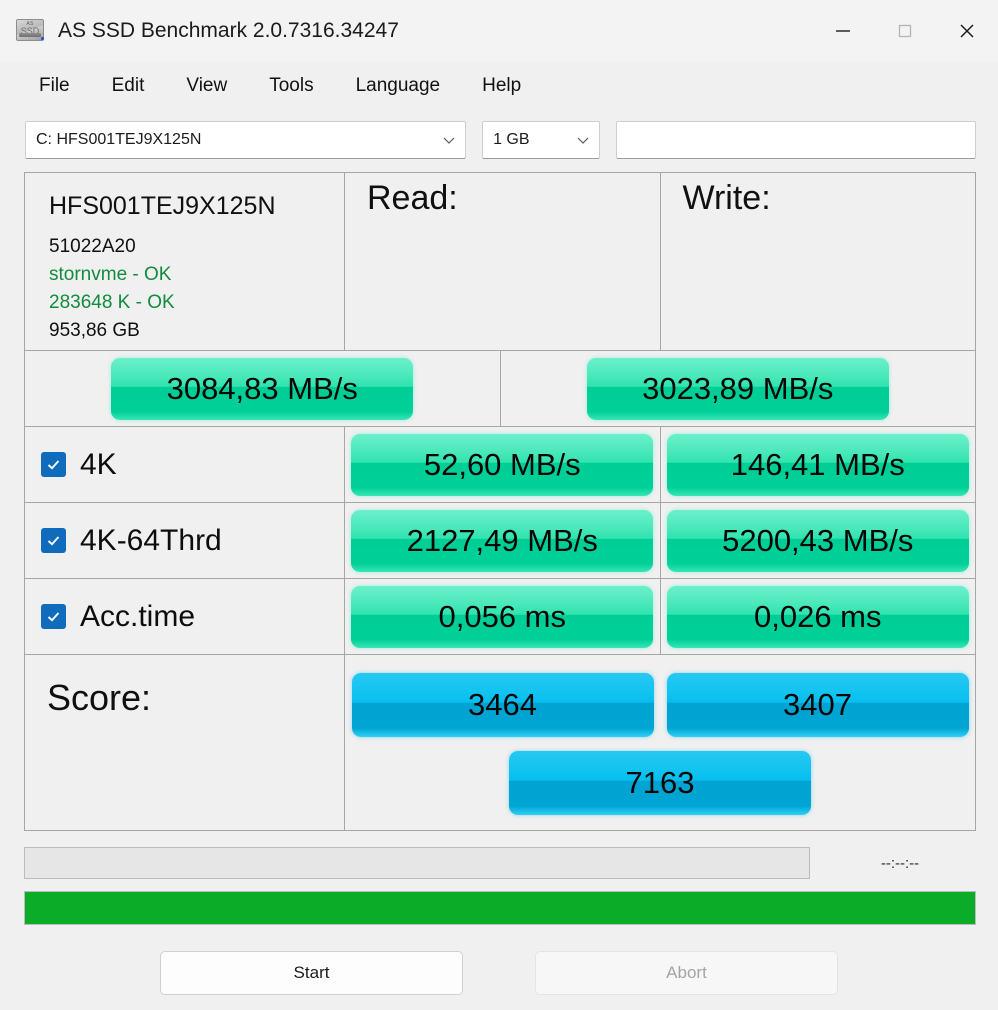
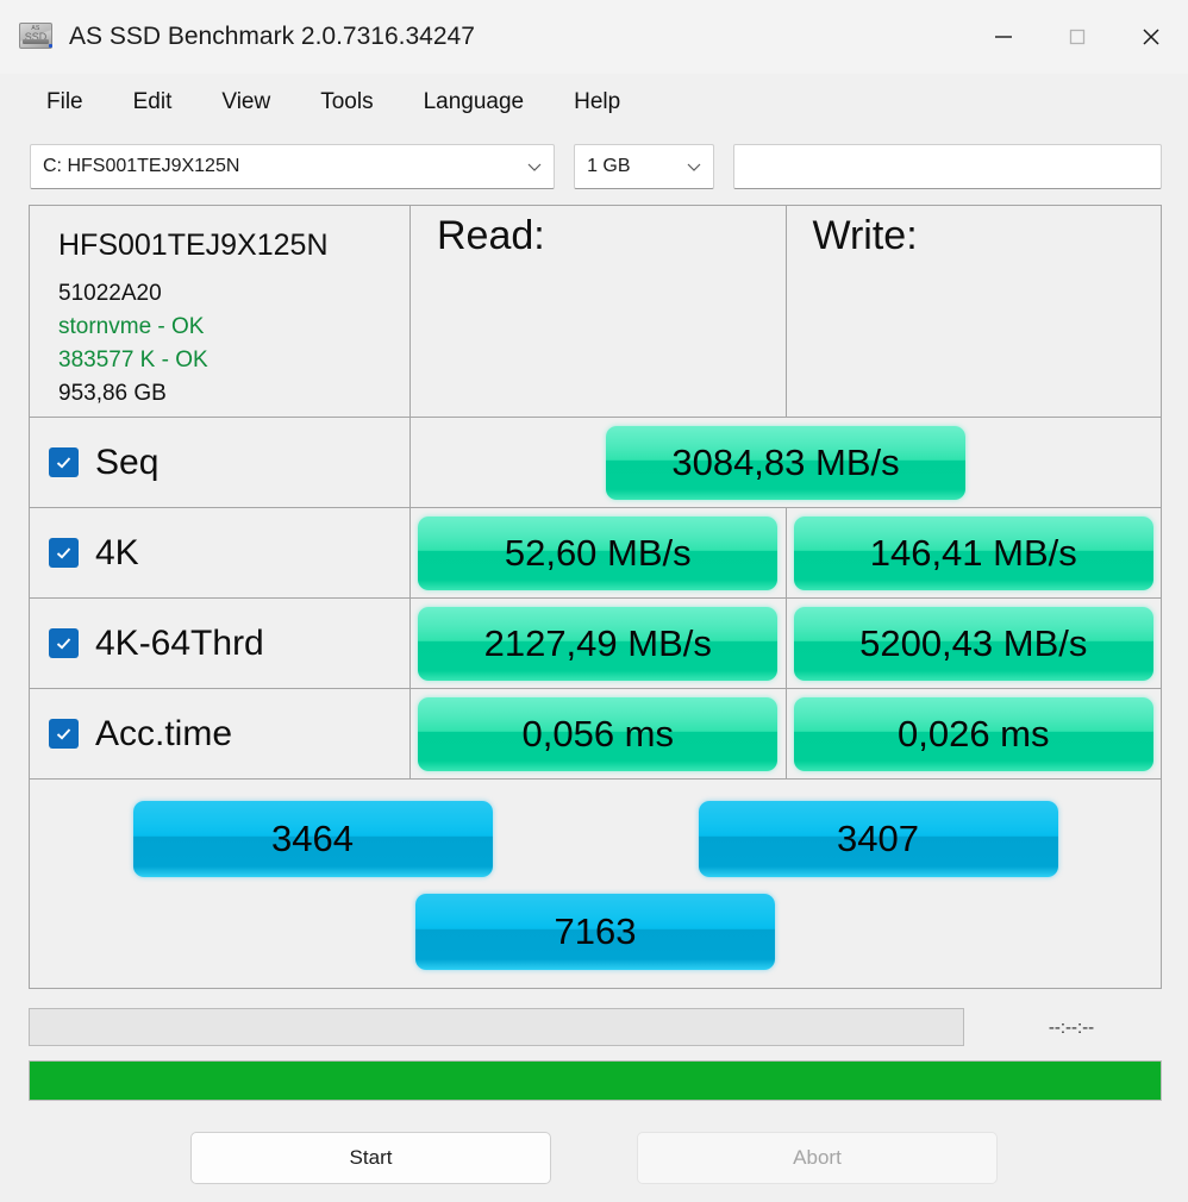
  SSD
  AS SSD Benchmark 2.0.7316.34247
  File
  Edit
  View
  Tools
  Language
  Help
  C: HFS001TEJ9X125N
  1 GB
  HFS001TEJ9X125N
  51022A20
  stornvme - OK
- 283648 K - OK
+ 383577 K - OK
  953,86 GB
  Read:
  Write:
+ Seq
  3084,83 MB/s
- 3023,89 MB/s
  4K
  52,60 MB/s
  146,41 MB/s
  4K-64Thrd
  2127,49 MB/s
  5200,43 MB/s
  Acc.time
  0,056 ms
  0,026 ms
- Score:
  3464
  3407
  7163
  --:--:--
  Start
  Abort
